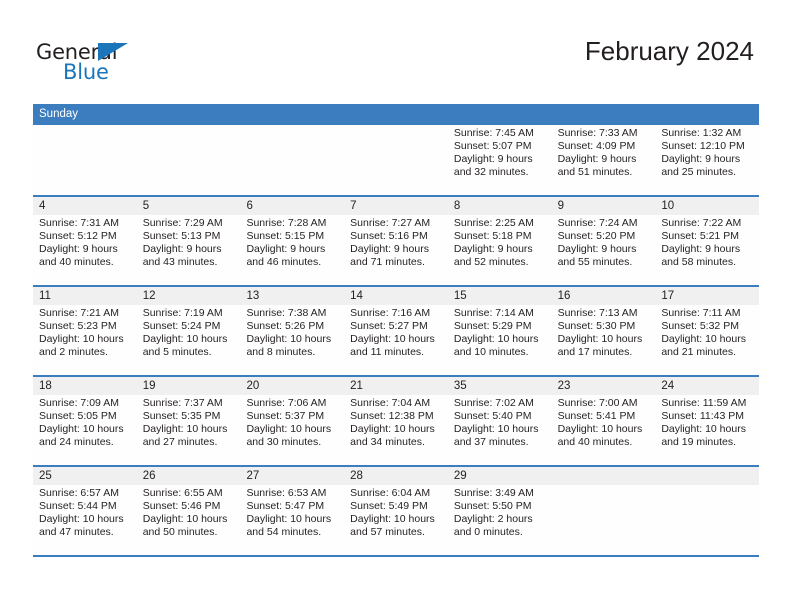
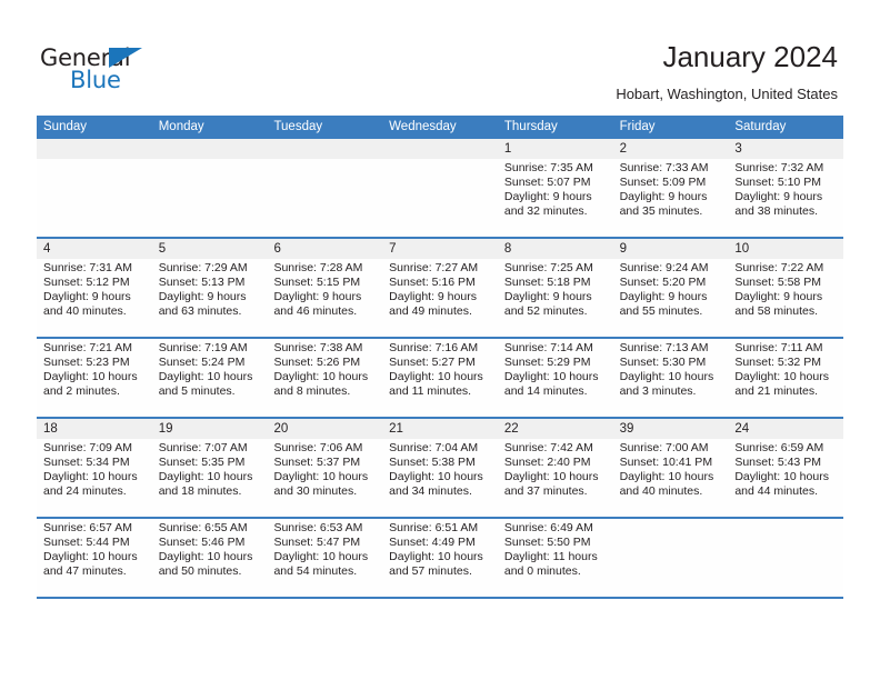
  General
  Blue
- February 2024
+ January 2024
+ Hobart, Washington, United States
  Sunday
+ Monday
+ Tuesday
+ Wednesday
+ Thursday
+ Friday
+ Saturday
+ 1
+ 2
+ 3
- Sunrise: 7:45 AM
+ Sunrise: 7:35 AM
  Sunset: 5:07 PM
  Daylight: 9 hours
  and 32 minutes.
  Sunrise: 7:33 AM
- Sunset: 4:09 PM
+ Sunset: 5:09 PM
  Daylight: 9 hours
- and 51 minutes.
+ and 35 minutes.
- Sunrise: 1:32 AM
+ Sunrise: 7:32 AM
- Sunset: 12:10 PM
+ Sunset: 5:10 PM
  Daylight: 9 hours
- and 25 minutes.
+ and 38 minutes.
  4
  5
  6
  7
  8
  9
  10
  Sunrise: 7:31 AM
  Sunset: 5:12 PM
  Daylight: 9 hours
  and 40 minutes.
  Sunrise: 7:29 AM
  Sunset: 5:13 PM
  Daylight: 9 hours
- and 43 minutes.
+ and 63 minutes.
  Sunrise: 7:28 AM
  Sunset: 5:15 PM
  Daylight: 9 hours
  and 46 minutes.
  Sunrise: 7:27 AM
  Sunset: 5:16 PM
  Daylight: 9 hours
- and 71 minutes.
+ and 49 minutes.
- Sunrise: 2:25 AM
+ Sunrise: 7:25 AM
  Sunset: 5:18 PM
  Daylight: 9 hours
  and 52 minutes.
- Sunrise: 7:24 AM
+ Sunrise: 9:24 AM
  Sunset: 5:20 PM
  Daylight: 9 hours
  and 55 minutes.
  Sunrise: 7:22 AM
- Sunset: 5:21 PM
+ Sunset: 5:58 PM
  Daylight: 9 hours
  and 58 minutes.
- 11
- 12
- 13
- 14
- 15
- 16
- 17
  Sunrise: 7:21 AM
  Sunset: 5:23 PM
  Daylight: 10 hours
  and 2 minutes.
  Sunrise: 7:19 AM
  Sunset: 5:24 PM
  Daylight: 10 hours
  and 5 minutes.
  Sunrise: 7:38 AM
  Sunset: 5:26 PM
  Daylight: 10 hours
  and 8 minutes.
  Sunrise: 7:16 AM
  Sunset: 5:27 PM
  Daylight: 10 hours
  and 11 minutes.
  Sunrise: 7:14 AM
  Sunset: 5:29 PM
  Daylight: 10 hours
- and 10 minutes.
+ and 14 minutes.
  Sunrise: 7:13 AM
  Sunset: 5:30 PM
  Daylight: 10 hours
- and 17 minutes.
+ and 3 minutes.
  Sunrise: 7:11 AM
  Sunset: 5:32 PM
  Daylight: 10 hours
  and 21 minutes.
  18
  19
  20
  21
- 35
+ 22
- 23
+ 39
  24
  Sunrise: 7:09 AM
- Sunset: 5:05 PM
+ Sunset: 5:34 PM
  Daylight: 10 hours
  and 24 minutes.
- Sunrise: 7:37 AM
+ Sunrise: 7:07 AM
  Sunset: 5:35 PM
  Daylight: 10 hours
- and 27 minutes.
+ and 18 minutes.
  Sunrise: 7:06 AM
  Sunset: 5:37 PM
  Daylight: 10 hours
  and 30 minutes.
  Sunrise: 7:04 AM
- Sunset: 12:38 PM
+ Sunset: 5:38 PM
  Daylight: 10 hours
  and 34 minutes.
- Sunrise: 7:02 AM
+ Sunrise: 7:42 AM
- Sunset: 5:40 PM
+ Sunset: 2:40 PM
  Daylight: 10 hours
  and 37 minutes.
  Sunrise: 7:00 AM
- Sunset: 5:41 PM
+ Sunset: 10:41 PM
  Daylight: 10 hours
  and 40 minutes.
- Sunrise: 11:59 AM
+ Sunrise: 6:59 AM
- Sunset: 11:43 PM
+ Sunset: 5:43 PM
  Daylight: 10 hours
- and 19 minutes.
+ and 44 minutes.
- 25
- 26
- 27
- 28
- 29
  Sunrise: 6:57 AM
  Sunset: 5:44 PM
  Daylight: 10 hours
  and 47 minutes.
  Sunrise: 6:55 AM
  Sunset: 5:46 PM
  Daylight: 10 hours
  and 50 minutes.
  Sunrise: 6:53 AM
  Sunset: 5:47 PM
  Daylight: 10 hours
  and 54 minutes.
- Sunrise: 6:04 AM
+ Sunrise: 6:51 AM
- Sunset: 5:49 PM
+ Sunset: 4:49 PM
  Daylight: 10 hours
  and 57 minutes.
- Sunrise: 3:49 AM
+ Sunrise: 6:49 AM
  Sunset: 5:50 PM
- Daylight: 2 hours
+ Daylight: 11 hours
  and 0 minutes.
